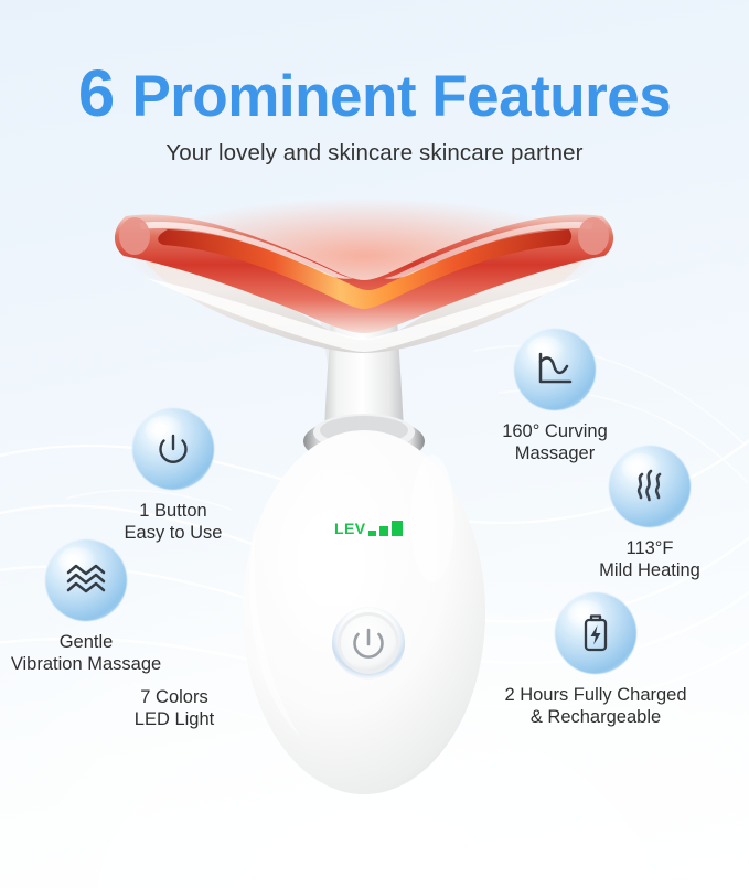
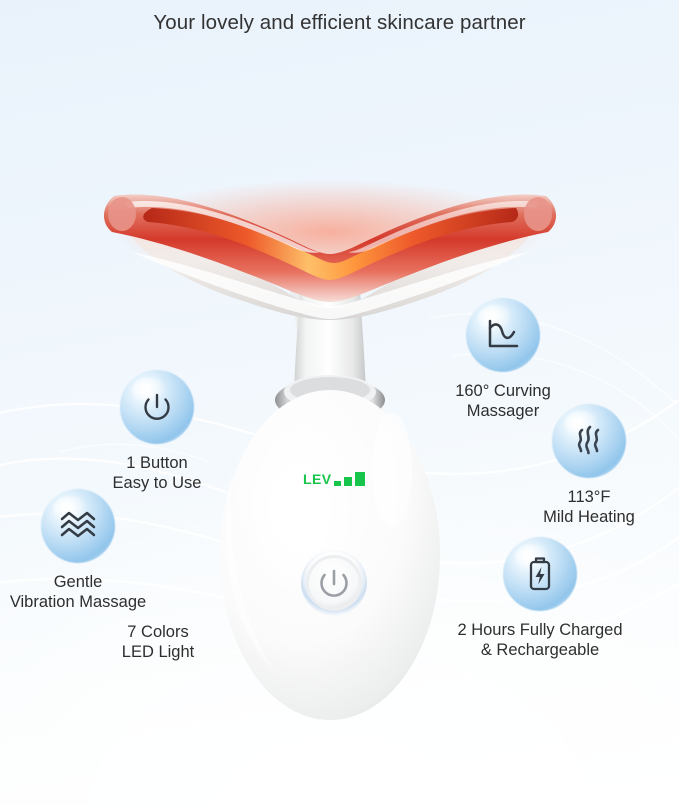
- 6 Prominent Features
- Your lovely and skincare skincare partner
+ Your lovely and efficient skincare partner
  LEV
  1 Button
  Easy to Use
  Gentle
  Vibration Massage
  7 Colors
  LED Light
  160° Curving
  Massager
  113°F
  Mild Heating
  2 Hours Fully Charged
  & Rechargeable
